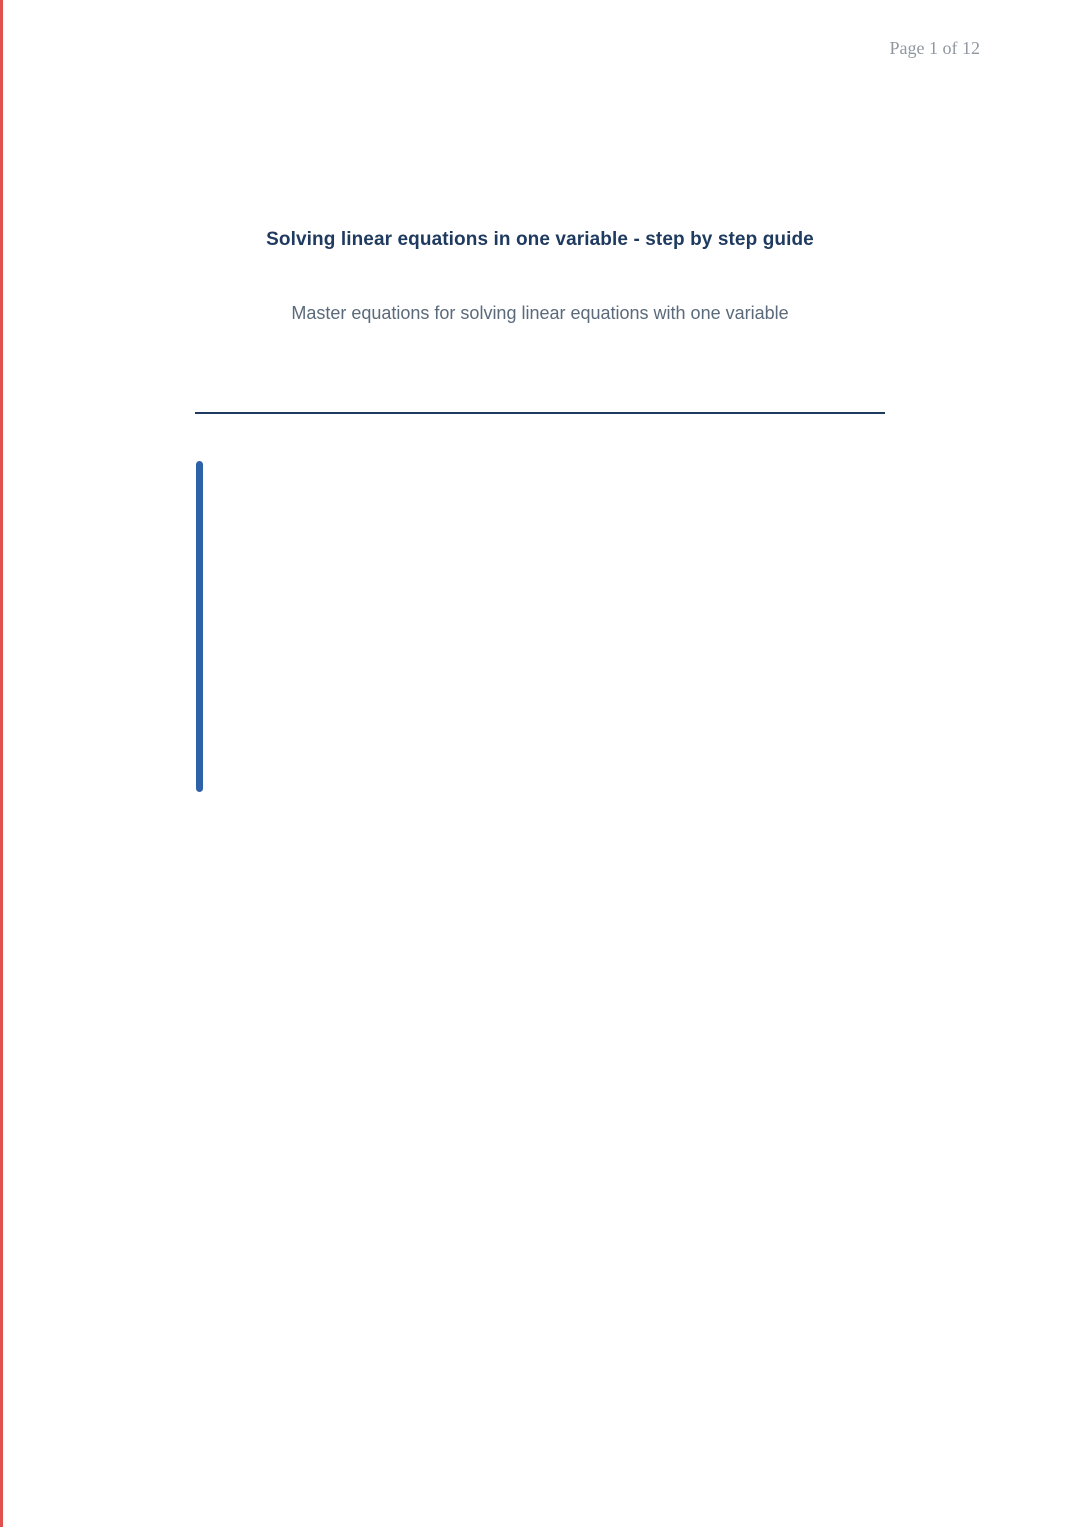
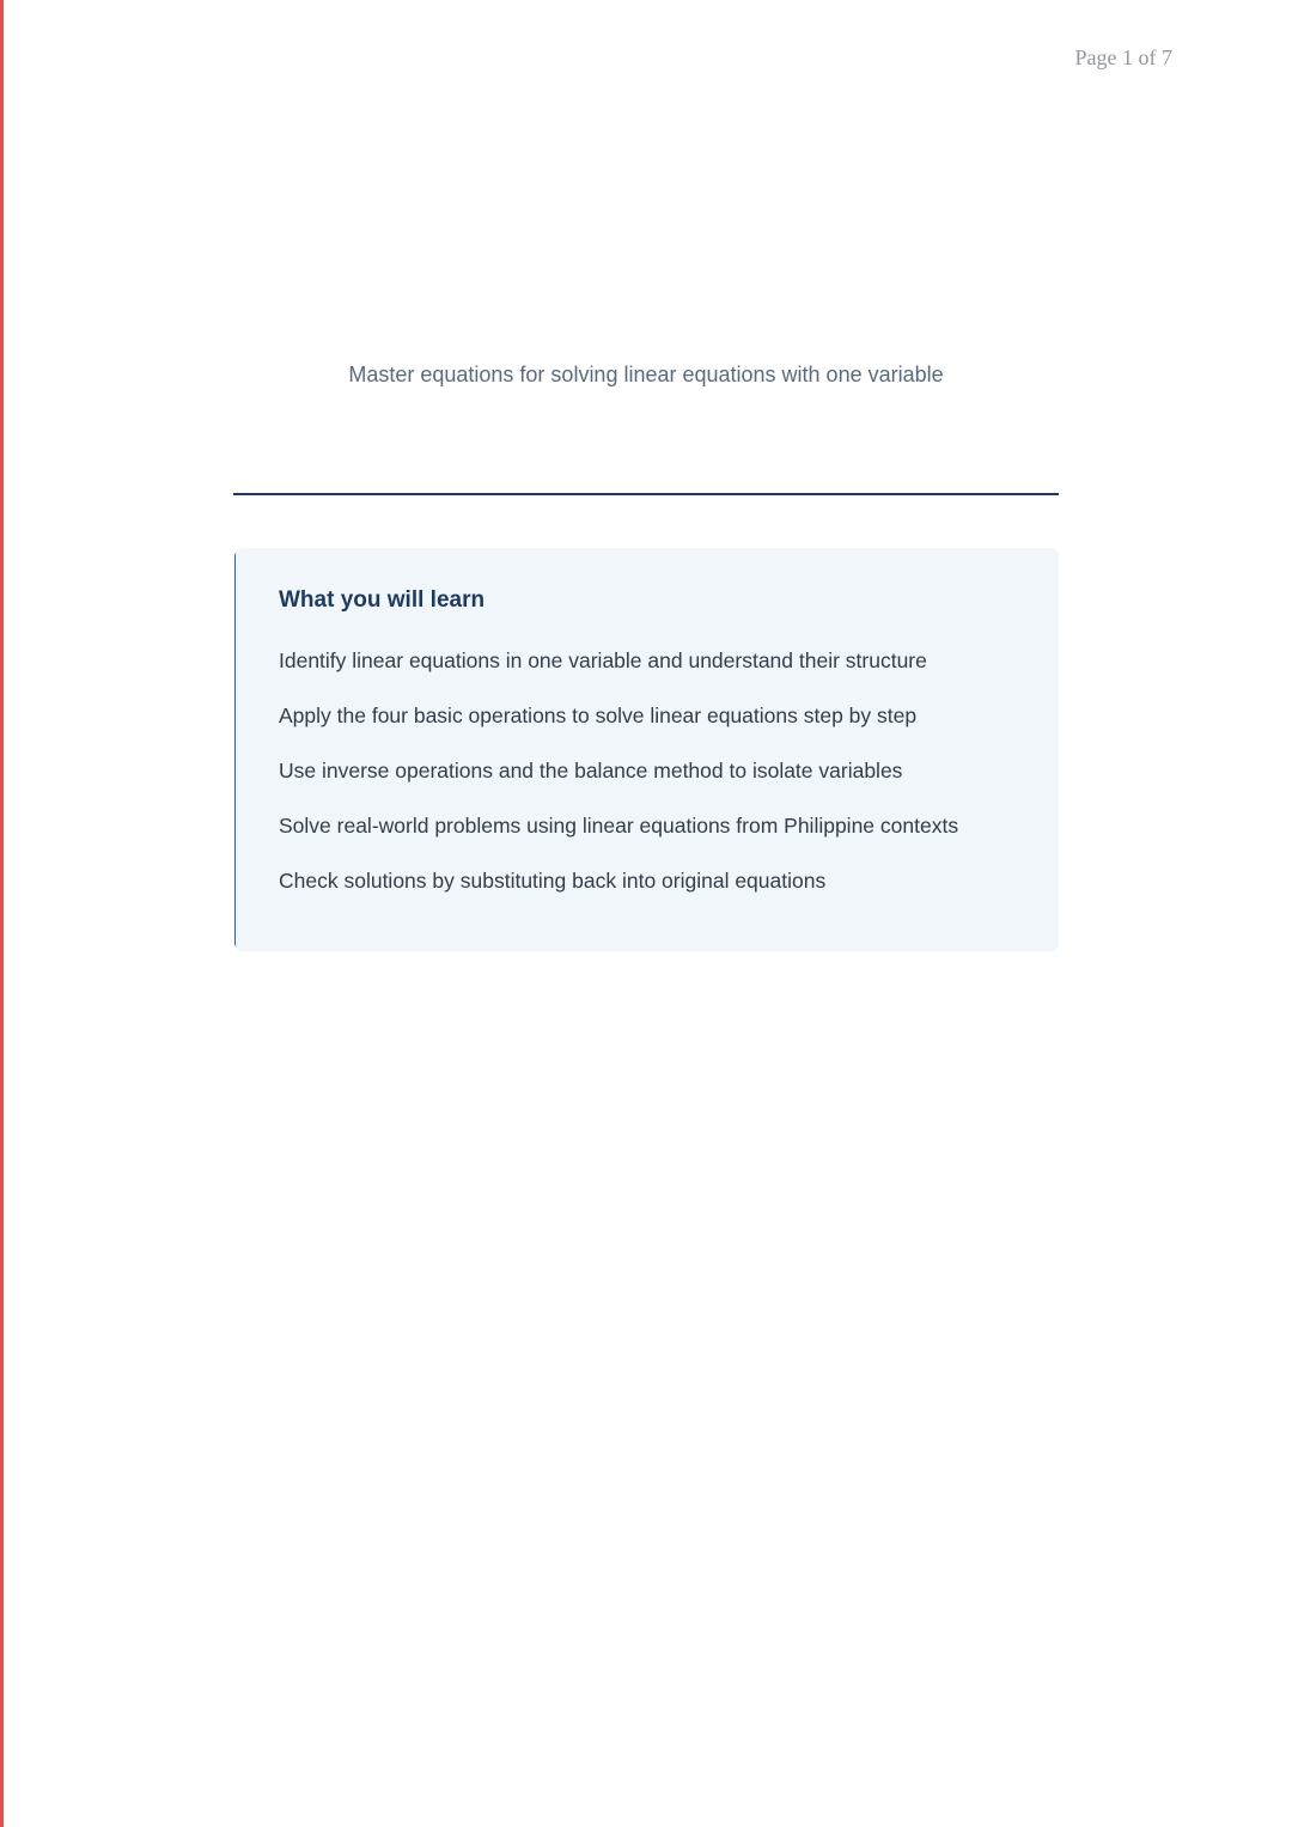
- Page 1 of 12
+ Page 1 of 7
- Solving linear equations in one variable - step by step guide
  Master equations for solving linear equations with one variable
+ What you will learn
+ Identify linear equations in one variable and understand their structure
+ Apply the four basic operations to solve linear equations step by step
+ Use inverse operations and the balance method to isolate variables
+ Solve real-world problems using linear equations from Philippine contexts
+ Check solutions by substituting back into original equations
